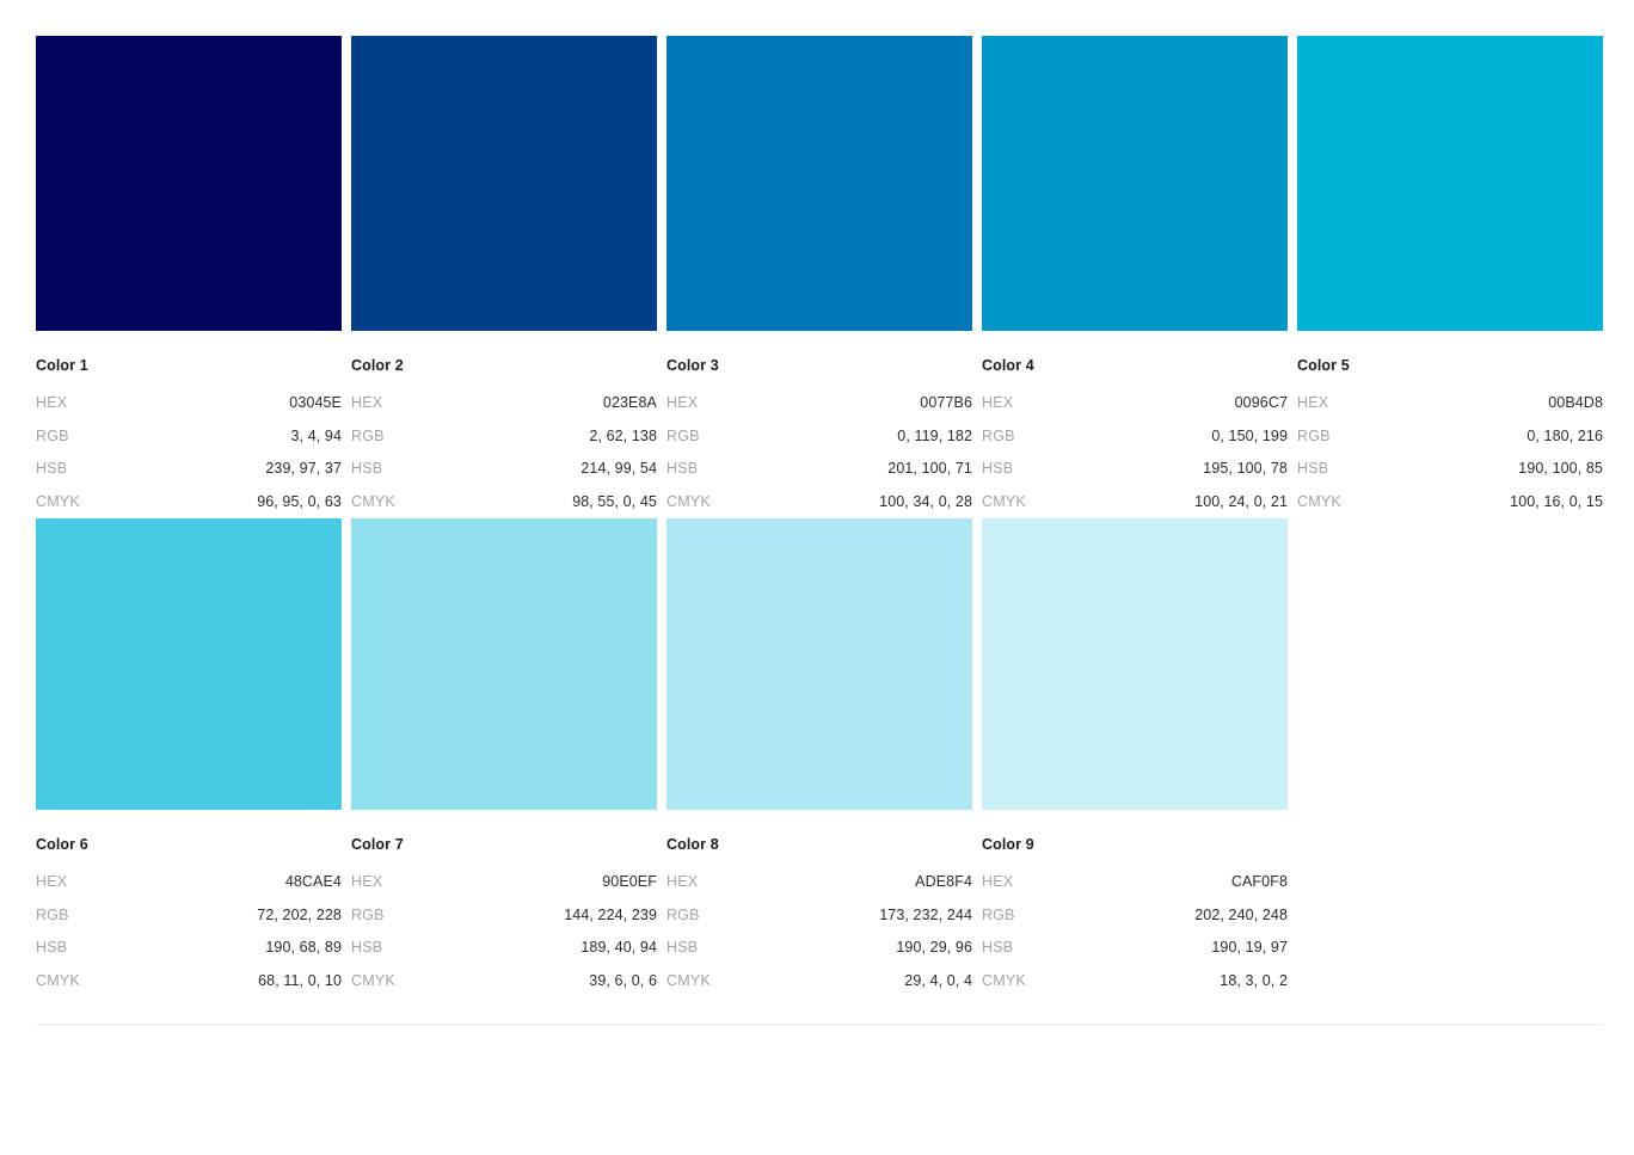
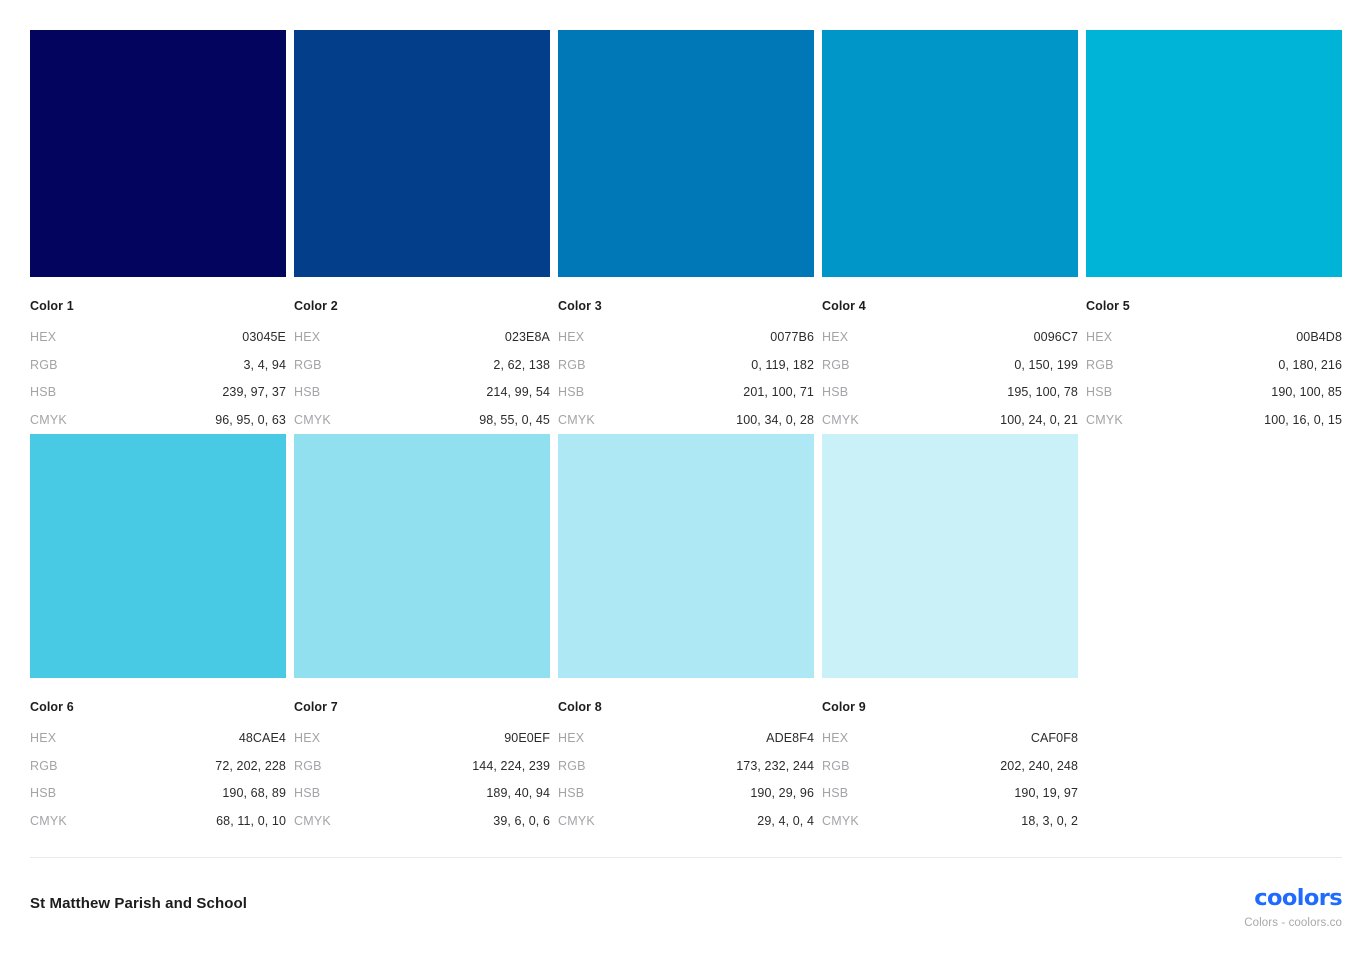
  Color 1
  HEX
  03045E
  RGB
  3, 4, 94
  HSB
  239, 97, 37
  CMYK
  96, 95, 0, 63
  Color 2
  HEX
  023E8A
  RGB
  2, 62, 138
  HSB
  214, 99, 54
  CMYK
  98, 55, 0, 45
  Color 3
  HEX
  0077B6
  RGB
  0, 119, 182
  HSB
  201, 100, 71
  CMYK
  100, 34, 0, 28
  Color 4
  HEX
  0096C7
  RGB
  0, 150, 199
  HSB
  195, 100, 78
  CMYK
  100, 24, 0, 21
  Color 5
  HEX
  00B4D8
  RGB
  0, 180, 216
  HSB
  190, 100, 85
  CMYK
  100, 16, 0, 15
  Color 6
  HEX
  48CAE4
  RGB
  72, 202, 228
  HSB
  190, 68, 89
  CMYK
  68, 11, 0, 10
  Color 7
  HEX
  90E0EF
  RGB
  144, 224, 239
  HSB
  189, 40, 94
  CMYK
  39, 6, 0, 6
  Color 8
  HEX
  ADE8F4
  RGB
  173, 232, 244
  HSB
  190, 29, 96
  CMYK
  29, 4, 0, 4
  Color 9
  HEX
  CAF0F8
  RGB
  202, 240, 248
  HSB
  190, 19, 97
  CMYK
  18, 3, 0, 2
+ St Matthew Parish and School
+ coolors
+ Colors - coolors.co
